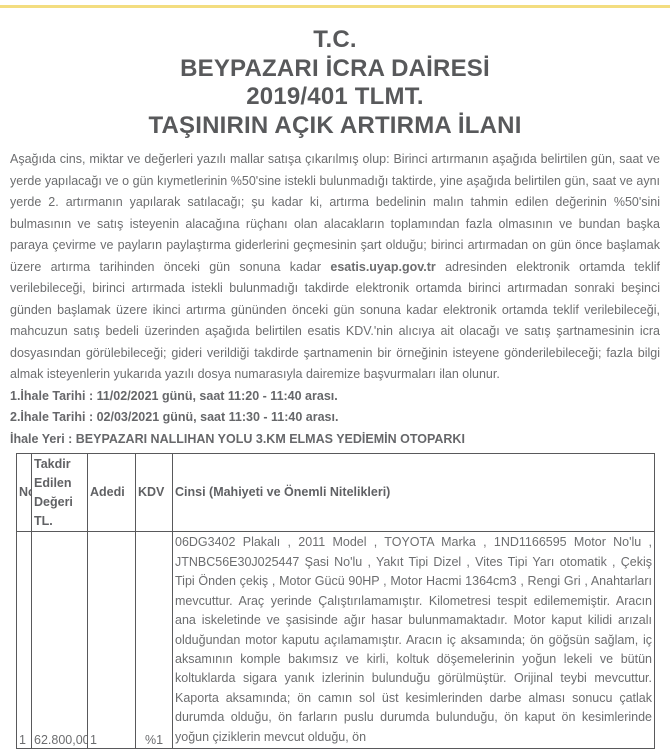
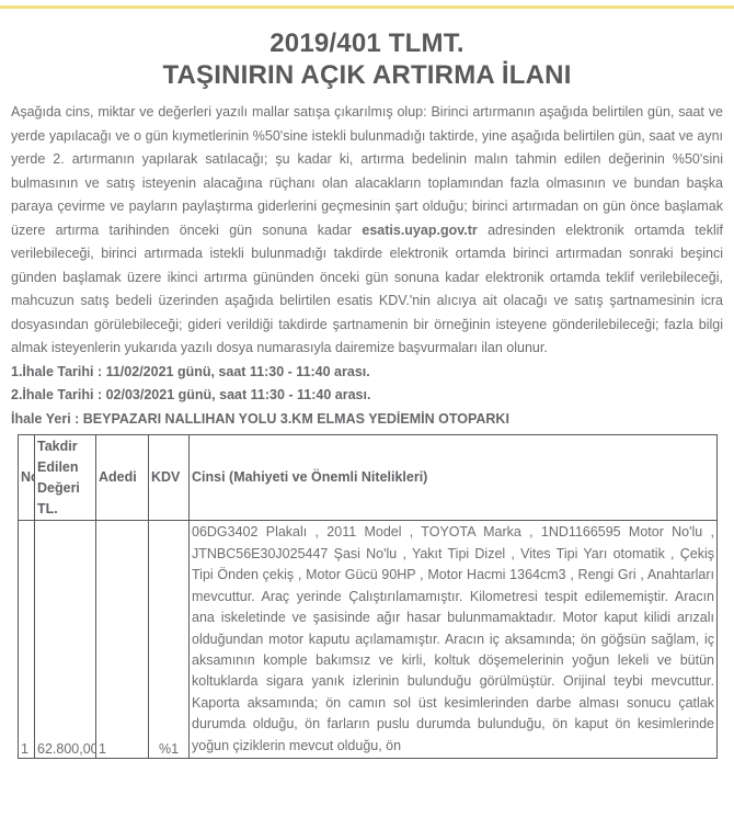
- T.C.
- BEYPAZARI İCRA DAİRESİ
  2019/401 TLMT.
  TAŞINIRIN AÇIK ARTIRMA İLANI
  Aşağıda cins, miktar ve değerleri yazılı mallar satışa çıkarılmış olup: Birinci artırmanın aşağıda belirtilen gün, saat ve yerde yapılacağı ve o gün kıymetlerinin %50'sine istekli bulunmadığı taktirde, yine aşağıda belirtilen gün, saat ve aynı yerde 2. artırmanın yapılarak satılacağı; şu kadar ki, artırma bedelinin malın tahmin edilen değerinin %50'sini bulmasının ve satış isteyenin alacağına rüçhanı olan alacakların toplamından fazla olmasının ve bundan başka paraya çevirme ve payların paylaştırma giderlerini geçmesinin şart olduğu; birinci artırmadan on gün önce başlamak üzere artırma tarihinden önceki gün sonuna kadar esatis.uyap.gov.tr adresinden elektronik ortamda teklif verilebileceği, birinci artırmada istekli bulunmadığı takdirde elektronik ortamda birinci artırmadan sonraki beşinci günden başlamak üzere ikinci artırma gününden önceki gün sonuna kadar elektronik ortamda teklif verilebileceği, mahcuzun satış bedeli üzerinden aşağıda belirtilen esatis KDV.'nin alıcıya ait olacağı ve satış şartnamesinin icra dosyasından görülebileceği; gideri verildiği takdirde şartnamenin bir örneğinin isteyene gönderilebileceği; fazla bilgi almak isteyenlerin yukarıda yazılı dosya numarasıyla dairemize başvurmaları ilan olunur.
- 1.İhale Tarihi : 11/02/2021 günü, saat 11:20 - 11:40 arası.
+ 1.İhale Tarihi : 11/02/2021 günü, saat 11:30 - 11:40 arası.
  2.İhale Tarihi : 02/03/2021 günü, saat 11:30 - 11:40 arası.
  İhale Yeri : BEYPAZARI NALLIHAN YOLU 3.KM ELMAS YEDİEMİN OTOPARKI
  N	Takdir Edilen Değeri TL.	Adedi	KDV	Cinsi (Mahiyeti ve Önemli Nitelikleri)
  1	62.800,00	1	%1	06DG3402 Plakalı , 2011 Model , TOYOTA Marka , 1ND1166595 Motor No'lu , JTNBC56E30J025447 Şasi No'lu , Yakıt Tipi Dizel , Vites Tipi Yarı otomatik , Çekiş Tipi Önden çekiş , Motor Gücü 90HP , Motor Hacmi 1364cm3 , Rengi Gri , Anahtarları mevcuttur. Araç yerinde Çalıştırılamamıştır. Kilometresi tespit edilememiştir. Aracın ana iskeletinde ve şasisinde ağır hasar bulunmamaktadır. Motor kaput kilidi arızalı olduğundan motor kaputu açılamamıştır. Aracın iç aksamında; ön göğsün sağlam, iç aksamının komple bakımsız ve kirli, koltuk döşemelerinin yoğun lekeli ve bütün koltuklarda sigara yanık izlerinin bulunduğu görülmüştür. Orijinal teybi mevcuttur. Kaporta aksamında; ön camın sol üst kesimlerinden darbe alması sonucu çatlak durumda olduğu, ön farların puslu durumda bulunduğu, ön kaput ön kesimlerinde yoğun çiziklerin mevcut olduğu, ön
